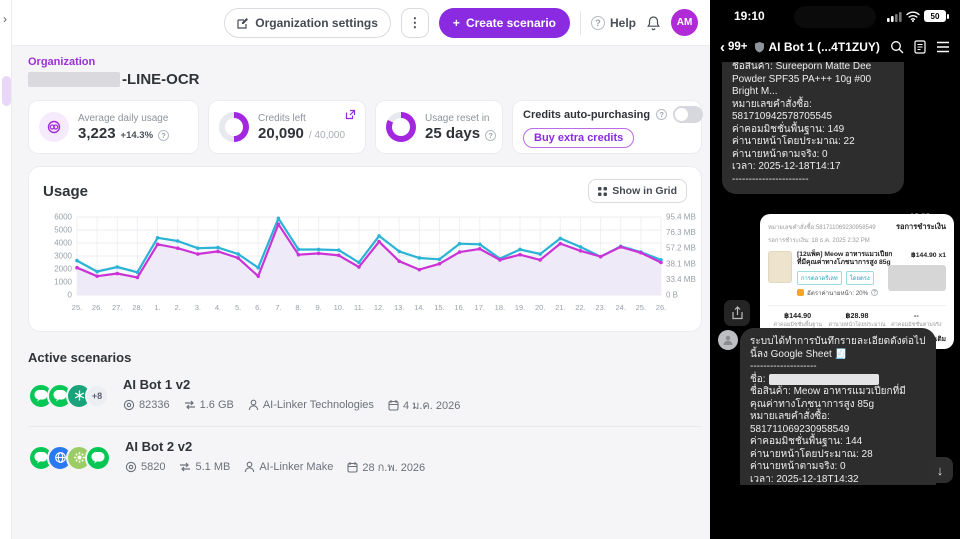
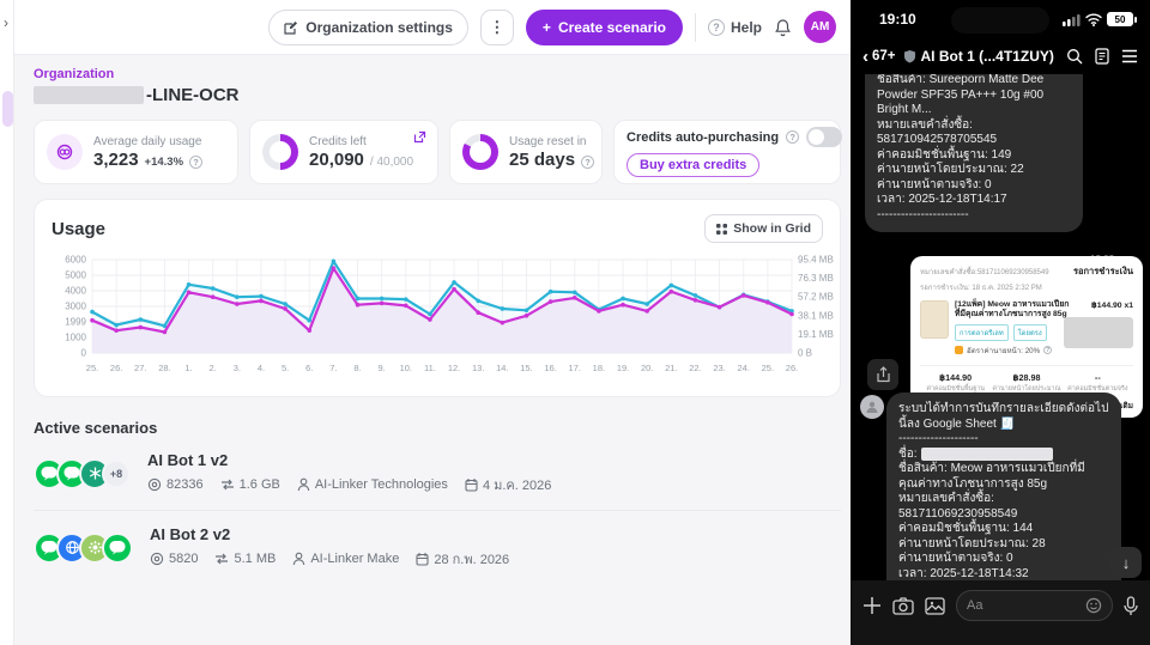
  ›
  Organization settings
  ⋮
  +
  Create scenario
  ?
  Help
  AM
  Organization
  -LINE-OCR
  Average daily usage
  3,223
  +14.3%
  ?
  Credits left
  20,090
  / 40,000
  Usage reset in
  25 days
  ?
  Credits auto-purchasing
  ?
  Buy extra credits
  Usage
  Show in Grid
  6000
  5000
  4000
  3000
- 2000
+ 1999
  1000
  0
  95.4 MB
  76.3 MB
  57.2 MB
  38.1 MB
- 33.4 MB
+ 19.1 MB
  0 B
  25.
  26.
  27.
  28.
  1.
  2.
  3.
  4.
  5.
  6.
  7.
  8.
  9.
  10.
  11.
  12.
  13.
  14.
  15.
  16.
  17.
  18.
  19.
  20.
  21.
  22.
  23.
  24.
  25.
  26.
  Active scenarios
  +8
  AI Bot 1 v2
  82336
  1.6 GB
  AI-Linker Technologies
  4 ม.ค. 2026
  AI Bot 2 v2
  5820
  5.1 MB
  AI-Linker Make
  28 ก.พ. 2026
  19:10
  50
  ‹
- 99+
+ 67+
  AI Bot 1 (...4T1ZUY)
  ชื่อสินค้า: Sureeporn Matte Dee Powder SPF35 PA+++ 10g #00 Bright M...
  หมายเลขคำสั่งซื้อ:
  581710942578705545
  ค่าคอมมิชชั่นพื้นฐาน: 149
  ค่านายหน้าโดยประมาณ: 22
  ค่านายหน้าตามจริง: 0
  เวลา: 2025-12-18T14:17
  -----------------------
  รอการชำระเงิน
  ฿144.90
  ฿28.98
  --
  ระบบได้ทำการบันทึกรายละเอียดดังต่อไปนี้ลง Google Sheet 🧾
  --------------------
  ชื่อ:
  ชื่อสินค้า: Meow อาหารแมวเปียกที่มีคุณค่าทางโภชนาการสูง 85g
  หมายเลขคำสั่งซื้อ:
  581711069230958549
  ค่าคอมมิชชั่นพื้นฐาน: 144
  ค่านายหน้าโดยประมาณ: 28
  ค่านายหน้าตามจริง: 0
  เวลา: 2025-12-18T14:32
  ↓
+ Aa
